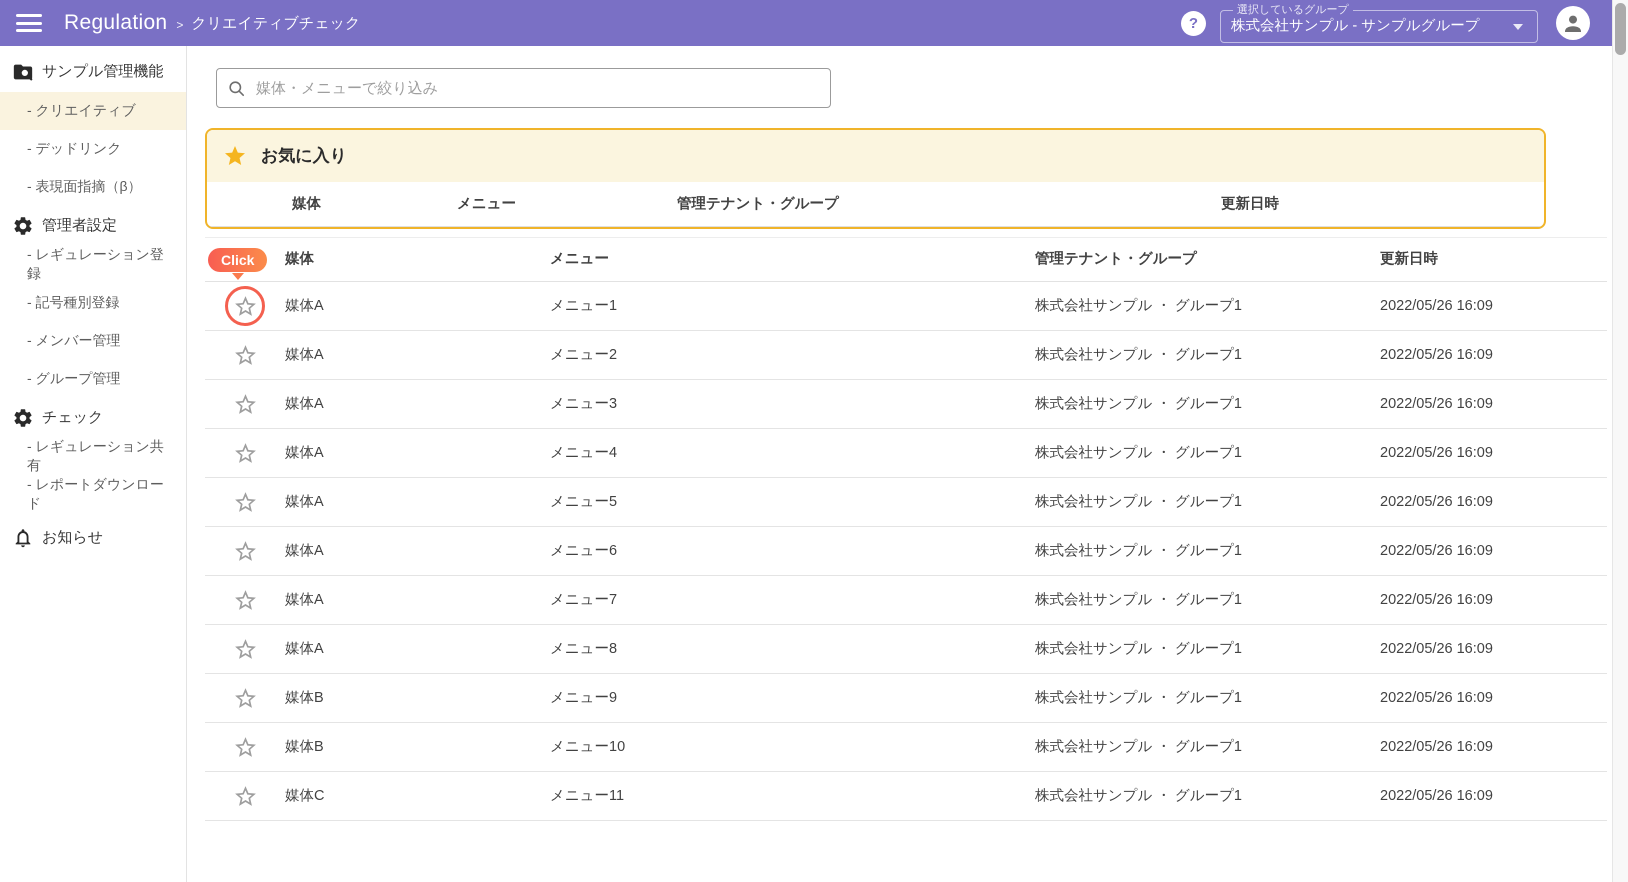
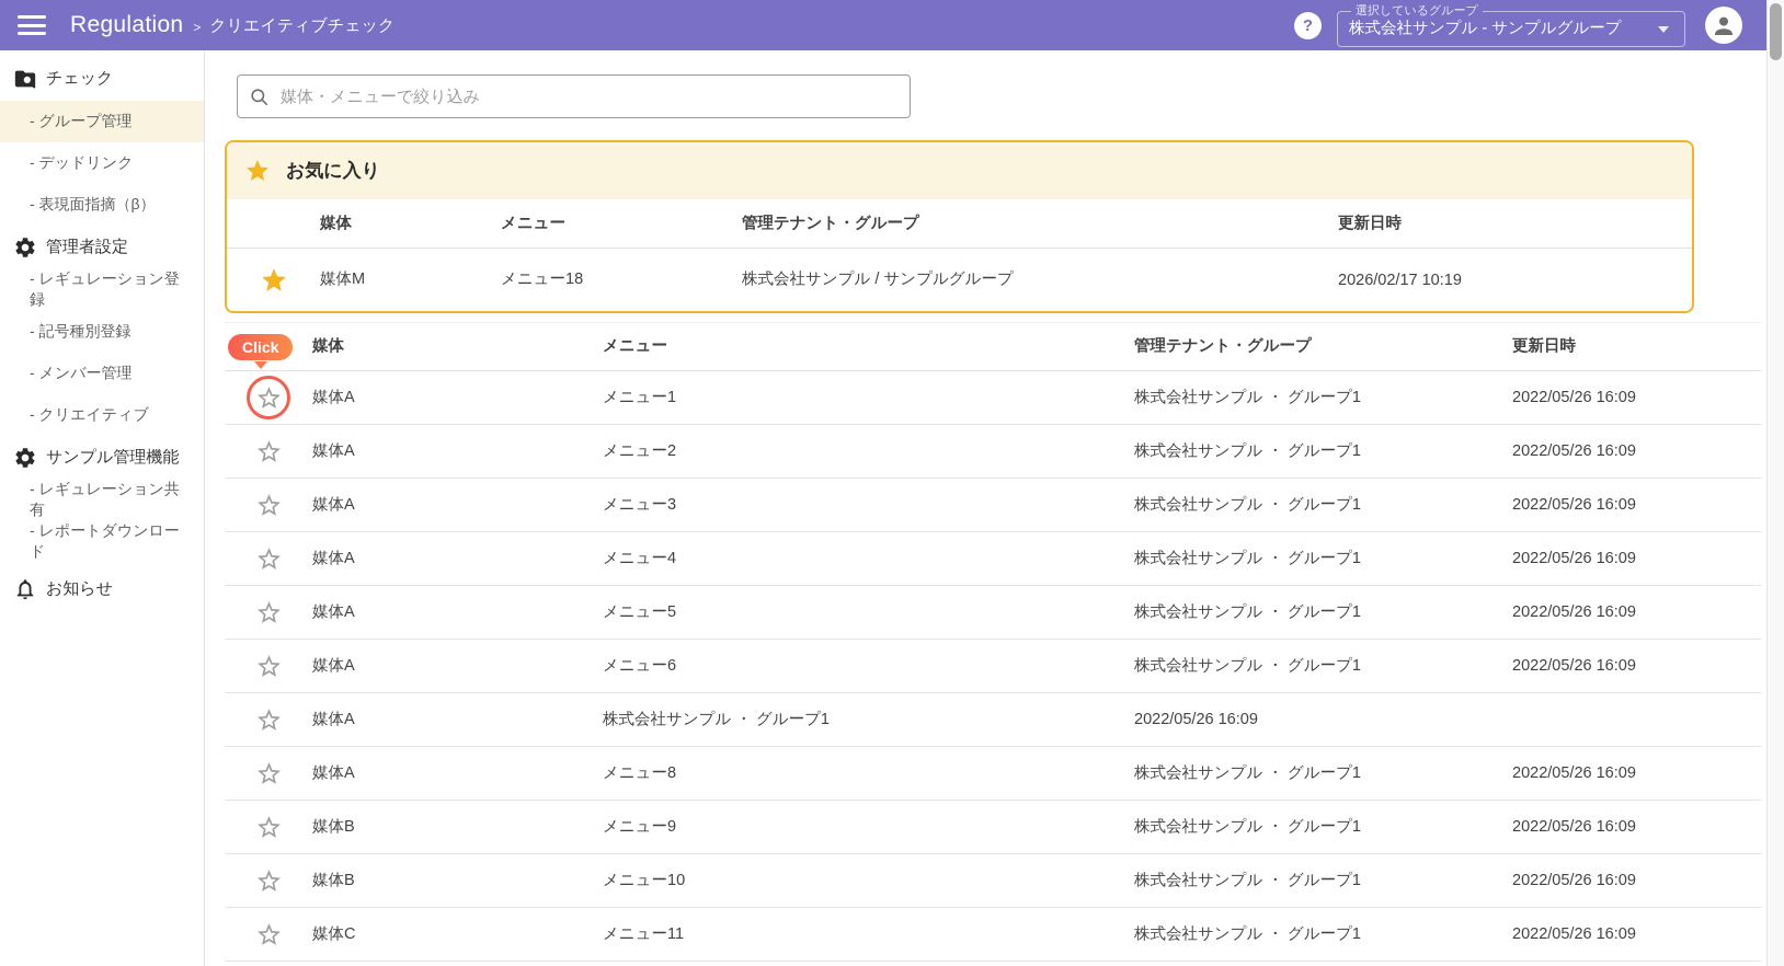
  Regulation
  >
  クリエイティブチェック
  ?
  選択しているグループ
  株式会社サンプル - サンプルグループ
- サンプル管理機能
+ チェック
- - クリエイティブ
+ - グループ管理
  - デッドリンク
  - 表現面指摘（β）
  管理者設定
  - レギュレーション登録
  - 記号種別登録
  - メンバー管理
- - グループ管理
+ - クリエイティブ
- チェック
+ サンプル管理機能
  - レギュレーション共有
  - レポートダウンロード
  お知らせ
  媒体・メニューで絞り込み
  お気に入り
  媒体
  メニュー
  管理テナント・グループ
  更新日時
+ 媒体M
+ メニュー18
+ 株式会社サンプル / サンプルグループ
+ 2026/02/17 10:19
  Click
  媒体
  メニュー
  管理テナント・グループ
  更新日時
  媒体A
  メニュー1
  株式会社サンプル ・ グループ1
  2022/05/26 16:09
  媒体A
  メニュー2
  株式会社サンプル ・ グループ1
  2022/05/26 16:09
  媒体A
  メニュー3
  株式会社サンプル ・ グループ1
  2022/05/26 16:09
  媒体A
  メニュー4
  株式会社サンプル ・ グループ1
  2022/05/26 16:09
  媒体A
  メニュー5
  株式会社サンプル ・ グループ1
  2022/05/26 16:09
  媒体A
  メニュー6
  株式会社サンプル ・ グループ1
  2022/05/26 16:09
  媒体A
- メニュー7
  株式会社サンプル ・ グループ1
  2022/05/26 16:09
  媒体A
  メニュー8
  株式会社サンプル ・ グループ1
  2022/05/26 16:09
  媒体B
  メニュー9
  株式会社サンプル ・ グループ1
  2022/05/26 16:09
  媒体B
  メニュー10
  株式会社サンプル ・ グループ1
  2022/05/26 16:09
  媒体C
  メニュー11
  株式会社サンプル ・ グループ1
  2022/05/26 16:09
